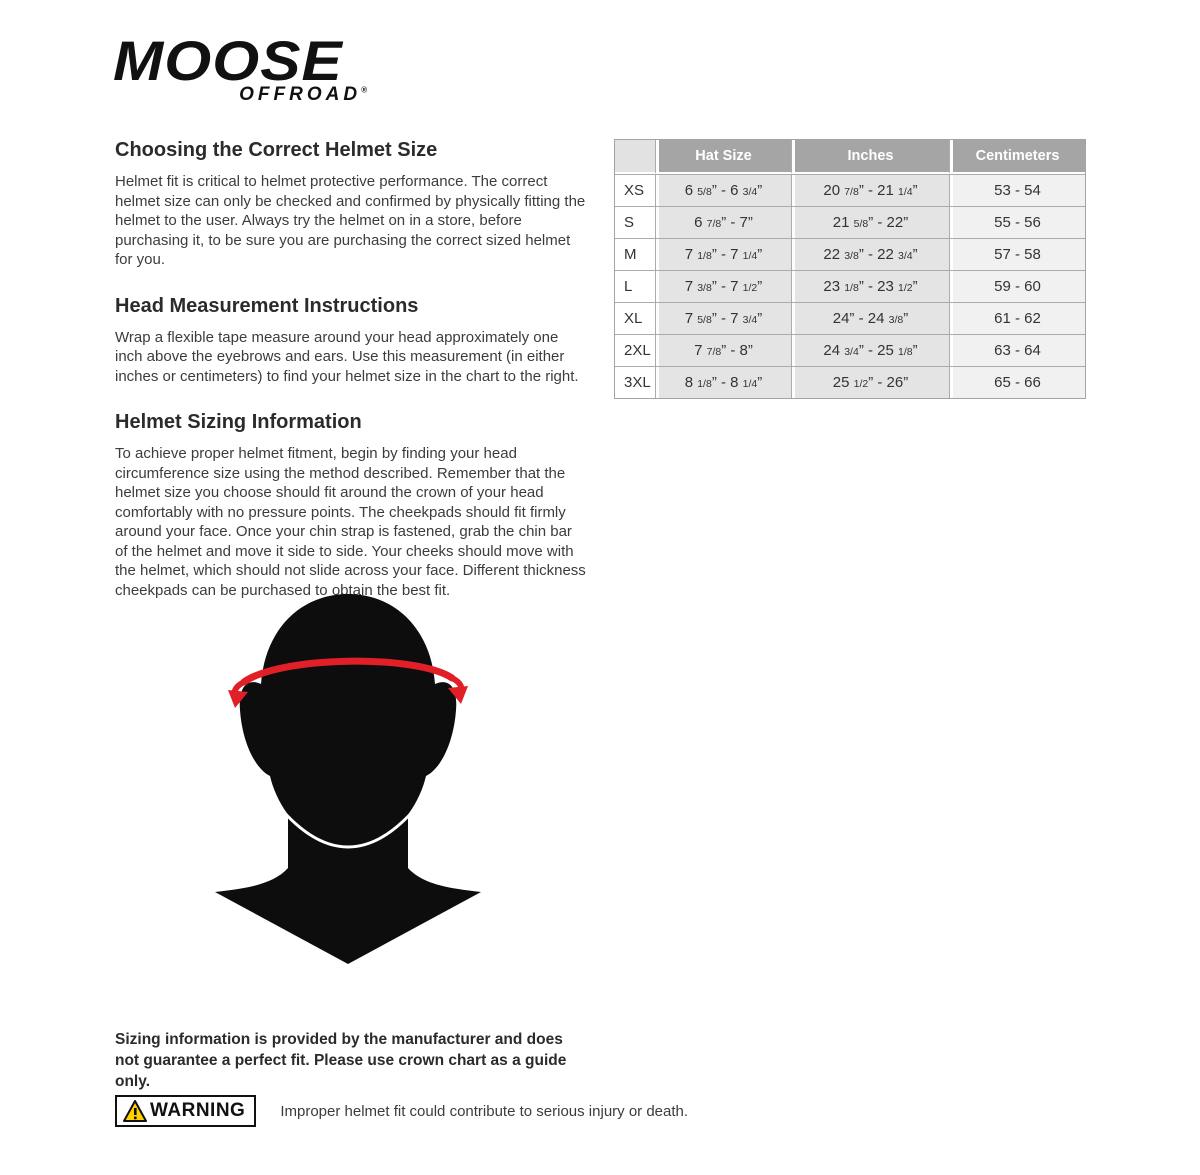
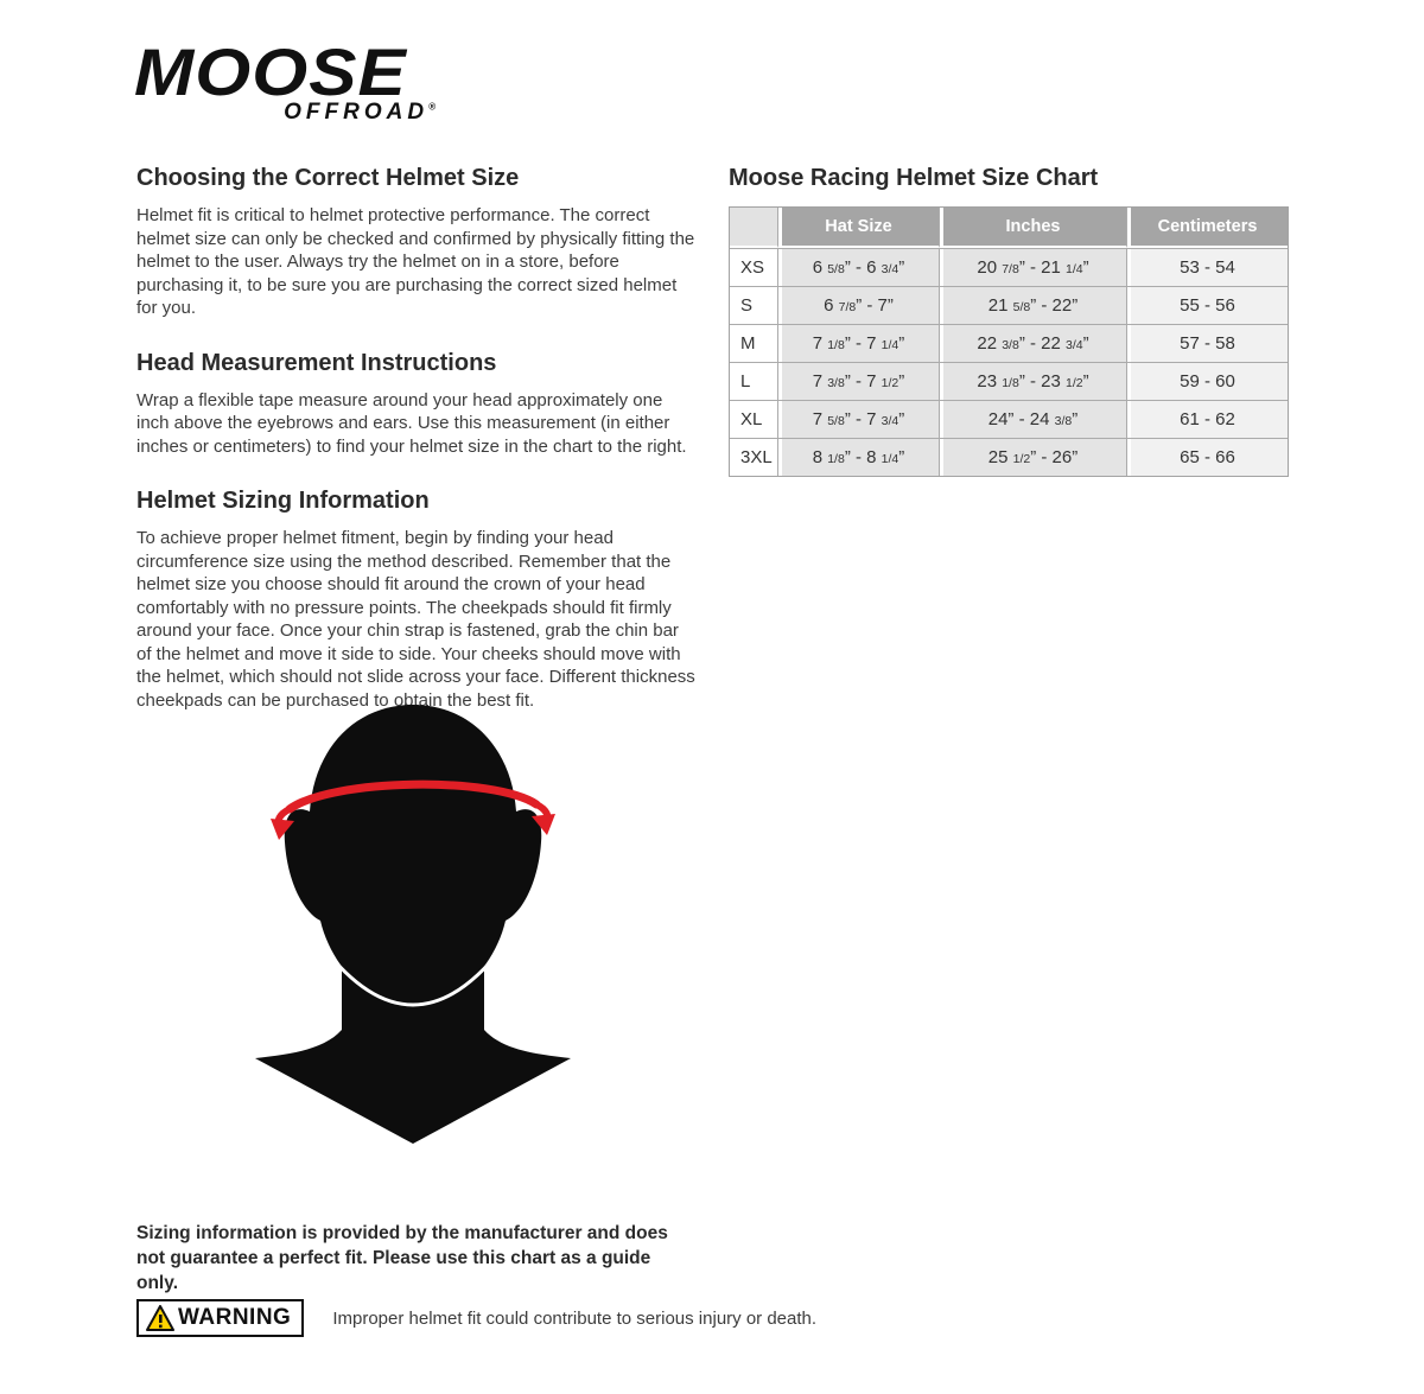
  MOOSE
  OFFROAD®
  Choosing the Correct Helmet Size
  Helmet fit is critical to helmet protective performance. The correct helmet size can only be checked and confirmed by physically fitting the helmet to the user. Always try the helmet on in a store, before purchasing it, to be sure you are purchasing the correct sized helmet for you.
  Head Measurement Instructions
  Wrap a flexible tape measure around your head approximately one inch above the eyebrows and ears. Use this measurement (in either inches or centimeters) to find your helmet size in the chart to the right.
  Helmet Sizing Information
  To achieve proper helmet fitment, begin by finding your head circumference size using the method described. Remember that the helmet size you choose should fit around the crown of your head comfortably with no pressure points. The cheekpads should fit firmly around your face. Once your chin strap is fastened, grab the chin bar of the helmet and move it side to side. Your cheeks should move with the helmet, which should not slide across your face. Different thickness cheekpads can be purchased to obtain the best fit.
+ Moose Racing Helmet Size Chart
  	Hat Size	Inches	Centimeters
  XS	6 5/8” - 6 3/4”	20 7/8” - 21 1/4”	53 - 54
  S	6 7/8” - 7”	21 5/8” - 22”	55 - 56
  M	7 1/8” - 7 1/4”	22 3/8” - 22 3/4”	57 - 58
  L	7 3/8” - 7 1/2”	23 1/8” - 23 1/2”	59 - 60
  XL	7 5/8” - 7 3/4”	24” - 24 3/8”	61 - 62
- 2XL	7 7/8” - 8”	24 3/4” - 25 1/8”	63 - 64
  3XL	8 1/8” - 8 1/4”	25 1/2” - 26”	65 - 66
- Sizing information is provided by the manufacturer and does not guarantee a perfect fit. Please use crown chart as a guide only.
+ Sizing information is provided by the manufacturer and does not guarantee a perfect fit. Please use this chart as a guide only.
  WARNING
  Improper helmet fit could contribute to serious injury or death.
